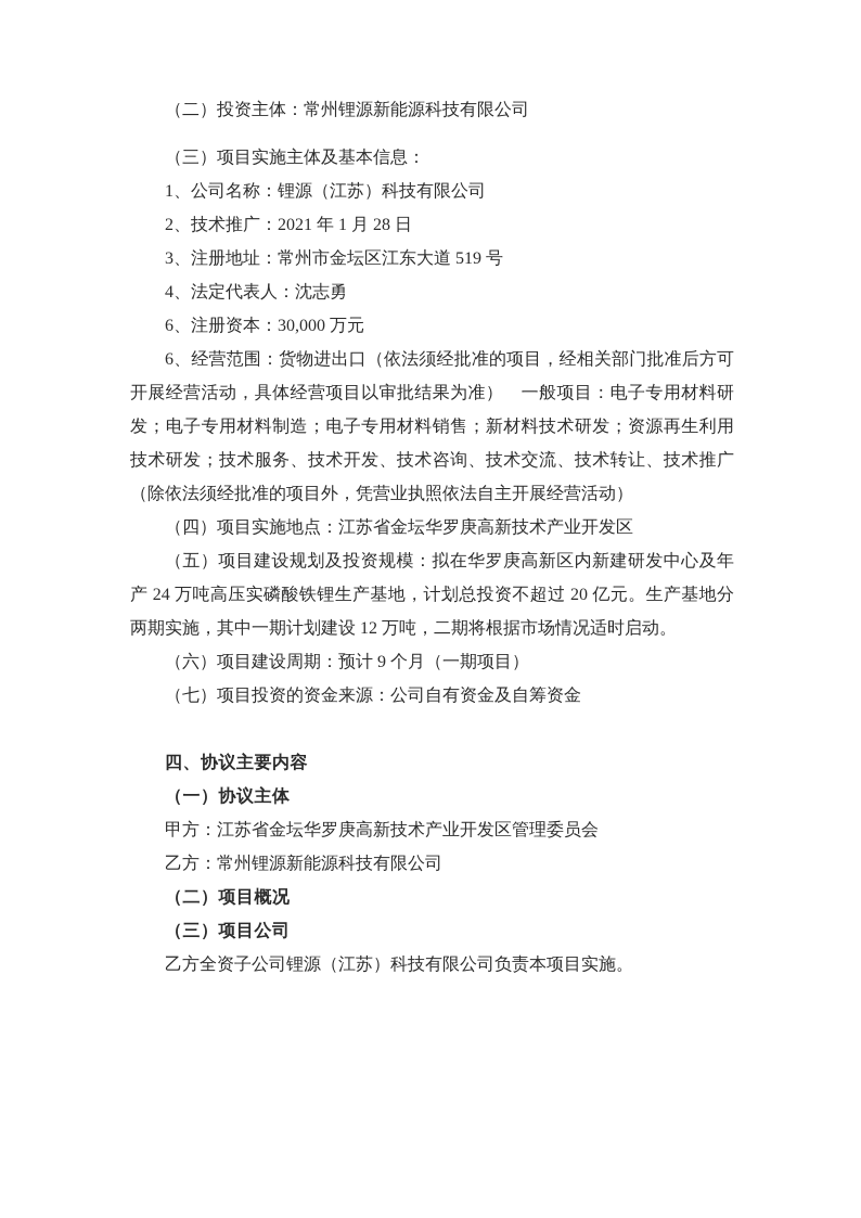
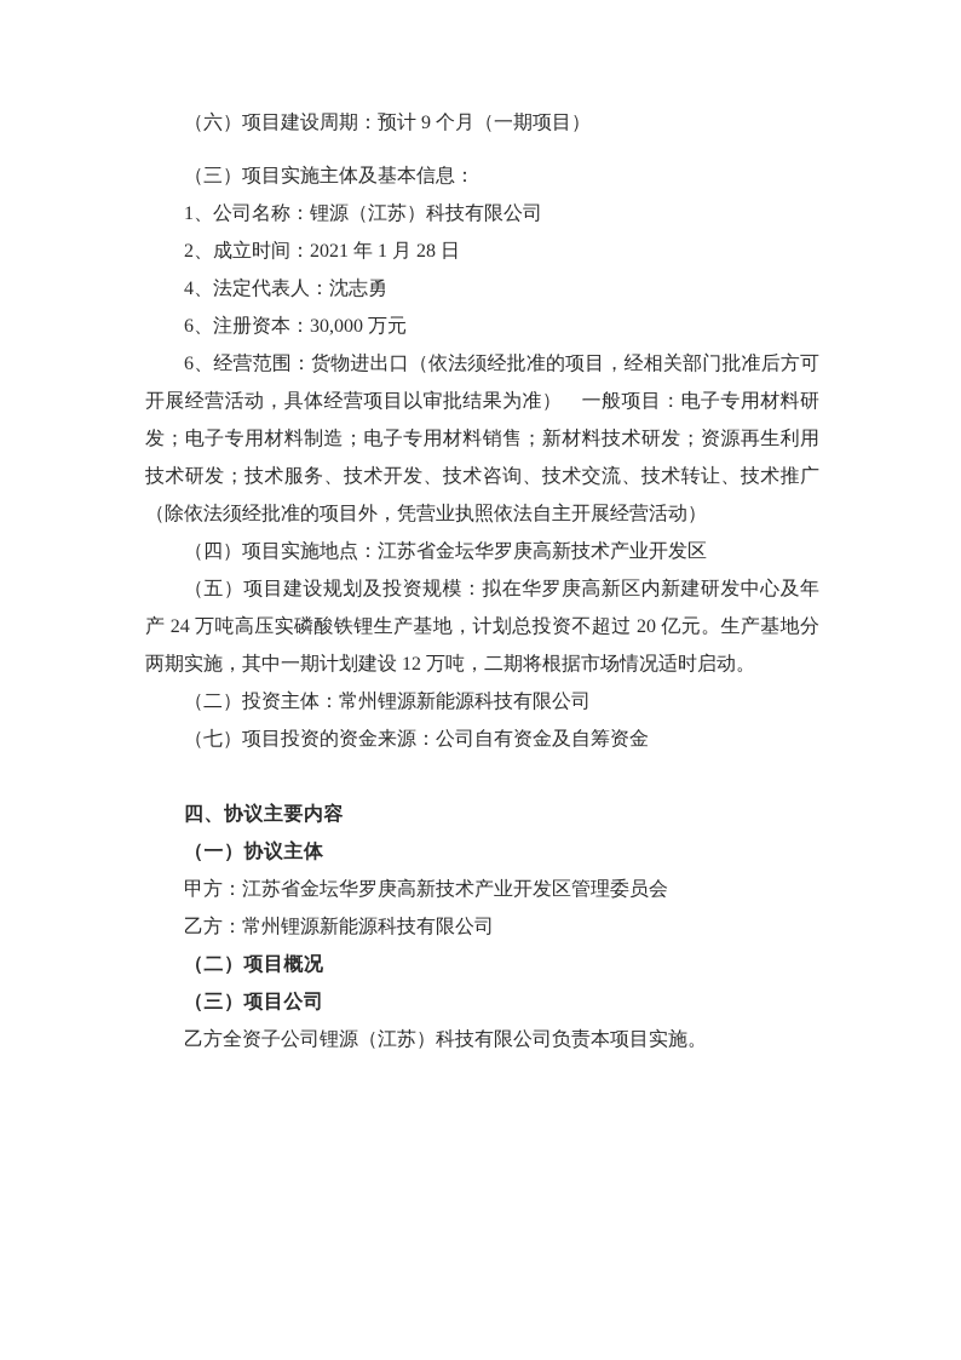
- （二）投资主体：常州锂源新能源科技有限公司
+ （六）项目建设周期：预计 9 个月（一期项目）
  （三）项目实施主体及基本信息：
  1、公司名称：锂源（江苏）科技有限公司
- 2、技术推广：2021 年 1 月 28 日
+ 2、成立时间：2021 年 1 月 28 日
- 3、注册地址：常州市金坛区江东大道 519 号
  4、法定代表人：沈志勇
  6、注册资本：30,000 万元
  6、经营范围：货物进出口（依法须经批准的项目，经相关部门批准后方可开展经营活动，具体经营项目以审批结果为准） 一般项目：电子专用材料研发；电子专用材料制造；电子专用材料销售；新材料技术研发；资源再生利用技术研发；技术服务、技术开发、技术咨询、技术交流、技术转让、技术推广（除依法须经批准的项目外，凭营业执照依法自主开展经营活动）
  （四）项目实施地点：江苏省金坛华罗庚高新技术产业开发区
  （五）项目建设规划及投资规模：拟在华罗庚高新区内新建研发中心及年产 24 万吨高压实磷酸铁锂生产基地，计划总投资不超过 20 亿元。生产基地分两期实施，其中一期计划建设 12 万吨，二期将根据市场情况适时启动。
- （六）项目建设周期：预计 9 个月（一期项目）
+ （二）投资主体：常州锂源新能源科技有限公司
  （七）项目投资的资金来源：公司自有资金及自筹资金
  四、协议主要内容
  （一）协议主体
  甲方：江苏省金坛华罗庚高新技术产业开发区管理委员会
  乙方：常州锂源新能源科技有限公司
  （二）项目概况
  （三）项目公司
  乙方全资子公司锂源（江苏）科技有限公司负责本项目实施。
